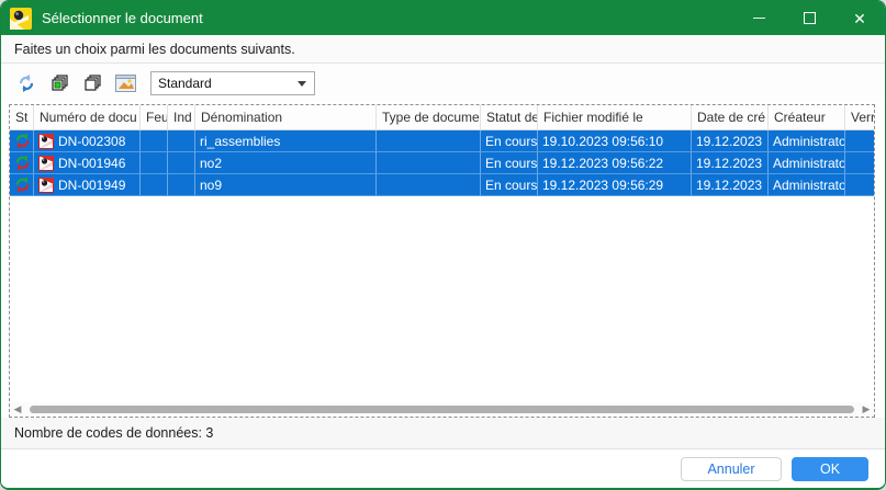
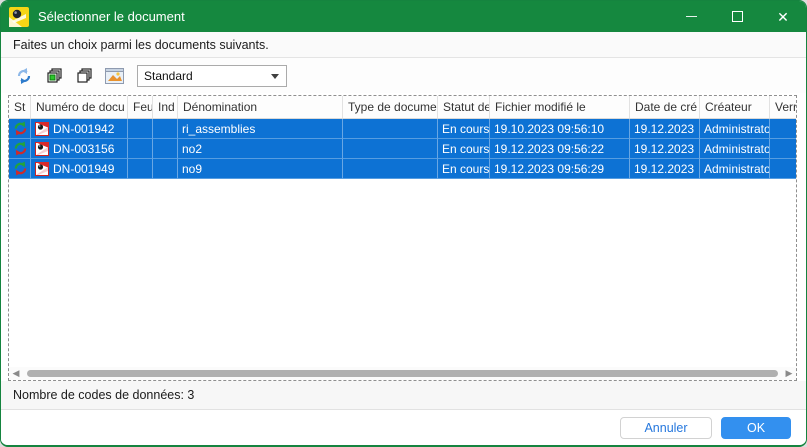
  Sélectionner le document
  ✕
  Faites un choix parmi les documents suivants.
  Standard
  St
  Numéro de docu
  Feu
  Ind
  Dénomination
  Type de docume
  Statut de
  Fichier modifié le
  Date de cré
  Créateur
- DN-002308
+ DN-001942
  ri_assemblies
  En cours
  19.10.2023 09:56:10
  19.12.2023
  Administrato
- DN-001946
+ DN-003156
  no2
  En cours
  19.12.2023 09:56:22
  19.12.2023
  Administrato
  DN-001949
  no9
  En cours
  19.12.2023 09:56:29
  19.12.2023
  Administrato
  ◀
  ▶
  Nombre de codes de données: 3
  Annuler
  OK
